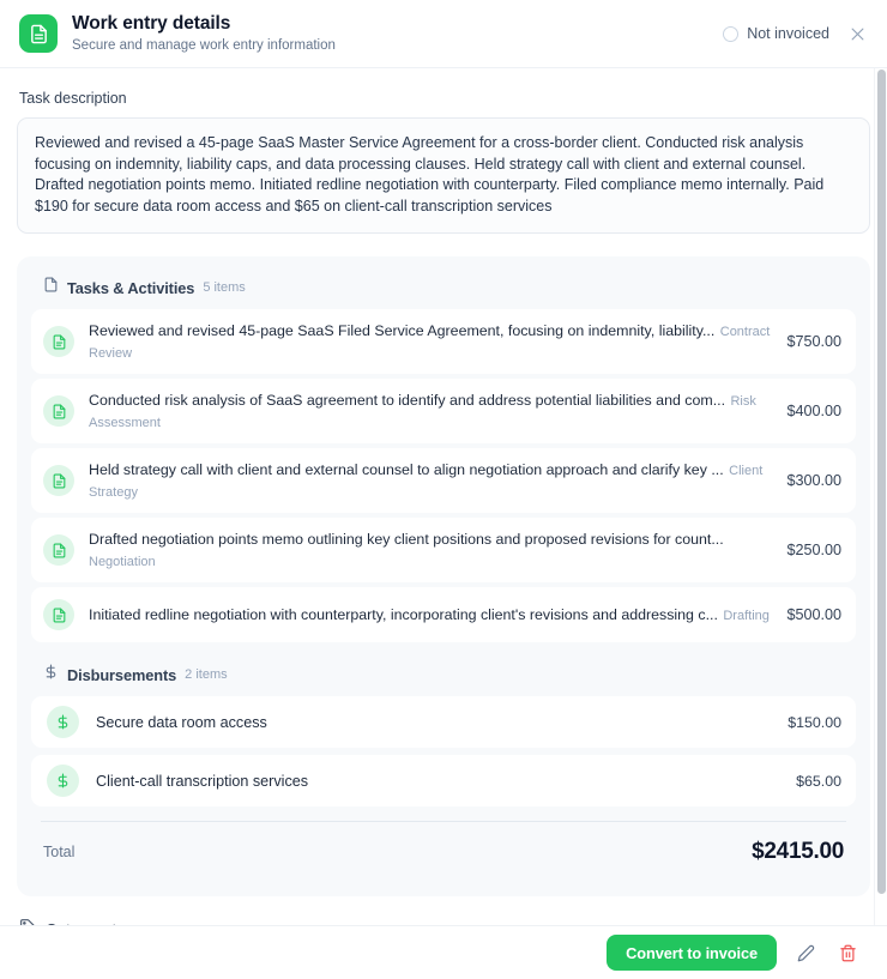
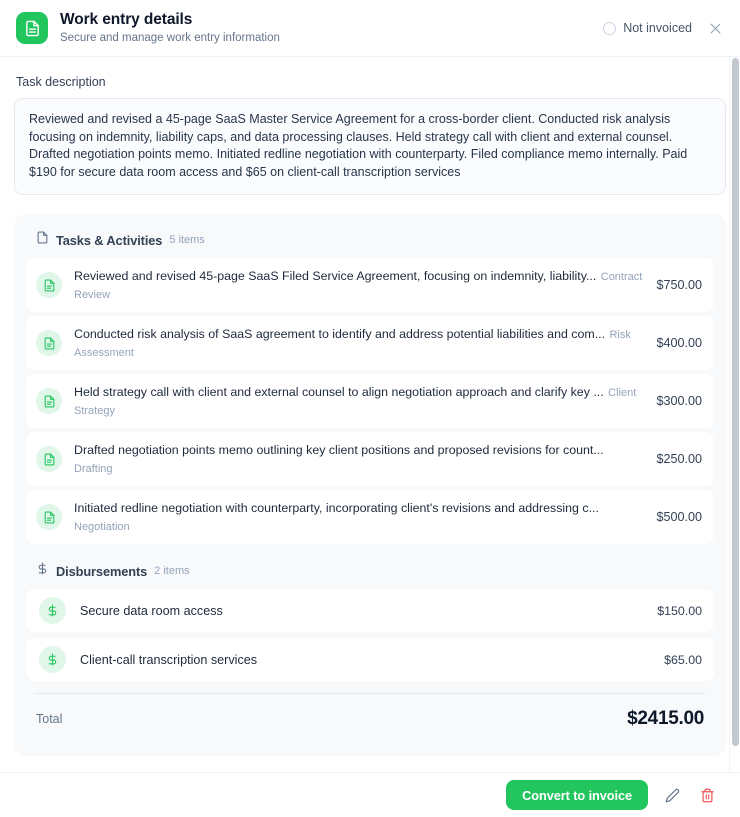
  Work entry details
  Secure and manage work entry information
  Not invoiced
  Task description
  Reviewed and revised a 45-page SaaS Master Service Agreement for a cross-border client. Conducted risk analysis focusing on indemnity, liability caps, and data processing clauses. Held strategy call with client and external counsel. Drafted negotiation points memo. Initiated redline negotiation with counterparty. Filed compliance memo internally. Paid $190 for secure data room access and $65 on client-call transcription services
  Tasks & Activities
  5 items
  Reviewed and revised 45-page SaaS Filed Service Agreement, focusing on indemnity, liability... Contract Review
  $750.00
  Conducted risk analysis of SaaS agreement to identify and address potential liabilities and com... Risk Assessment
  $400.00
  Held strategy call with client and external counsel to align negotiation approach and clarify key ... Client Strategy
  $300.00
- Drafted negotiation points memo outlining key client positions and proposed revisions for count... Negotiation
+ Drafted negotiation points memo outlining key client positions and proposed revisions for count... Drafting
  $250.00
- Initiated redline negotiation with counterparty, incorporating client's revisions and addressing c... Drafting
+ Initiated redline negotiation with counterparty, incorporating client's revisions and addressing c... Negotiation
  $500.00
  Disbursements
  2 items
  Secure data room access
  $150.00
  Client-call transcription services
  $65.00
  Total
  $2415.00
  Convert to invoice
